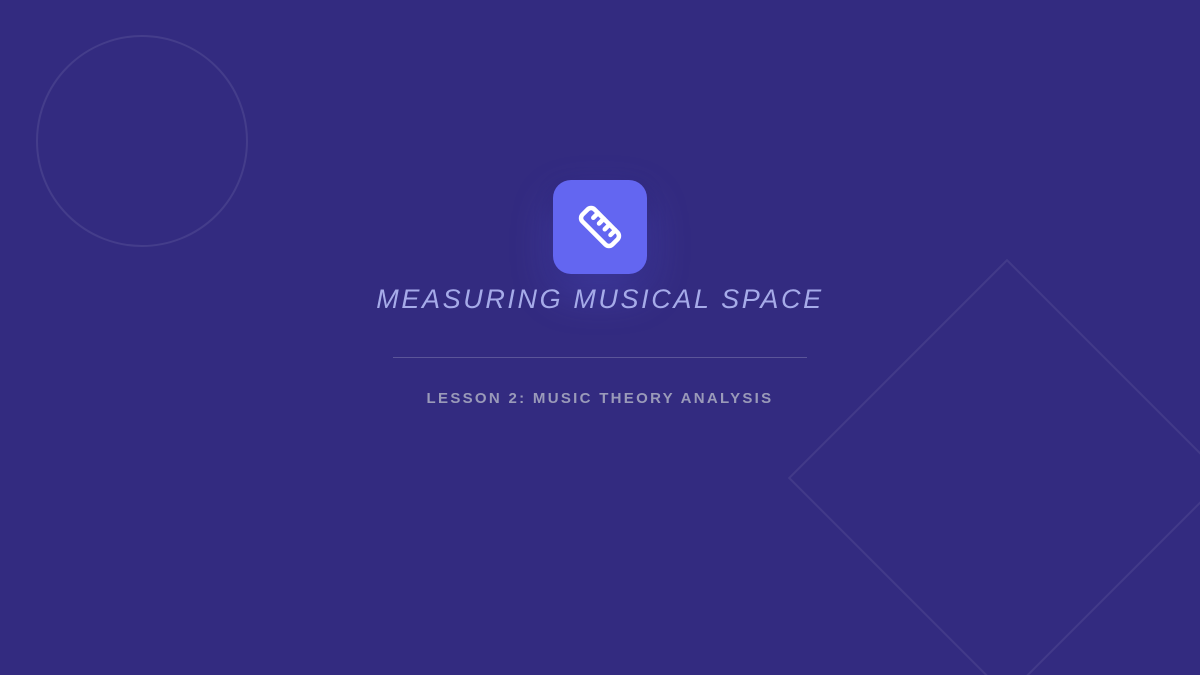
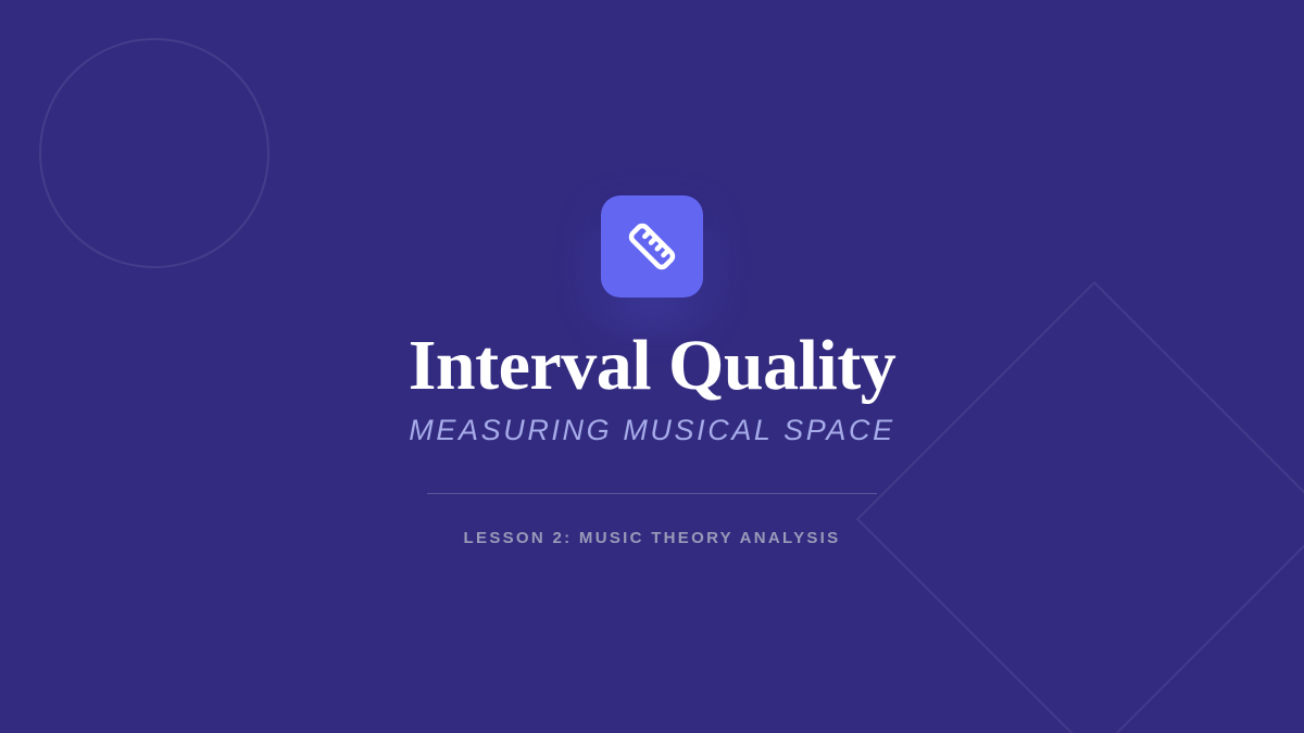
+ Interval Quality
  MEASURING MUSICAL SPACE
  LESSON 2: MUSIC THEORY ANALYSIS
